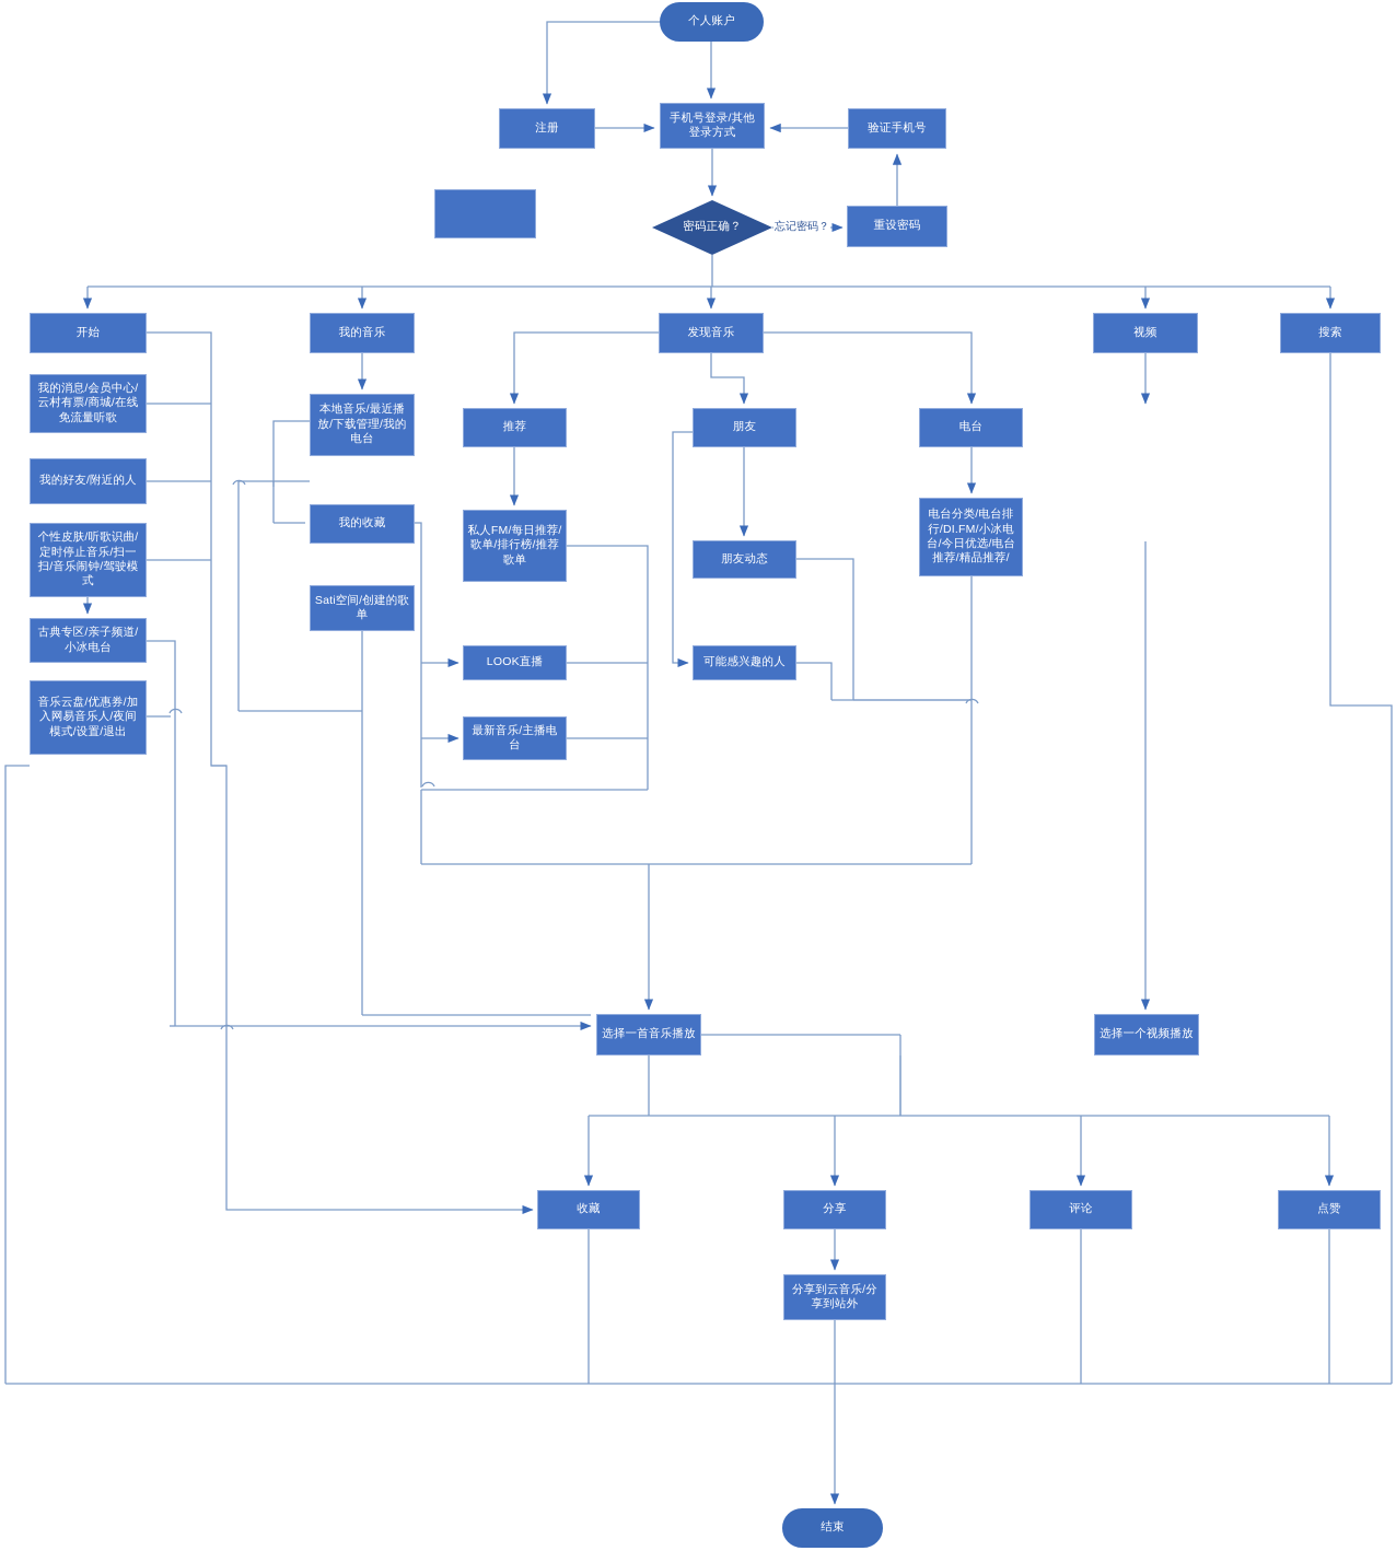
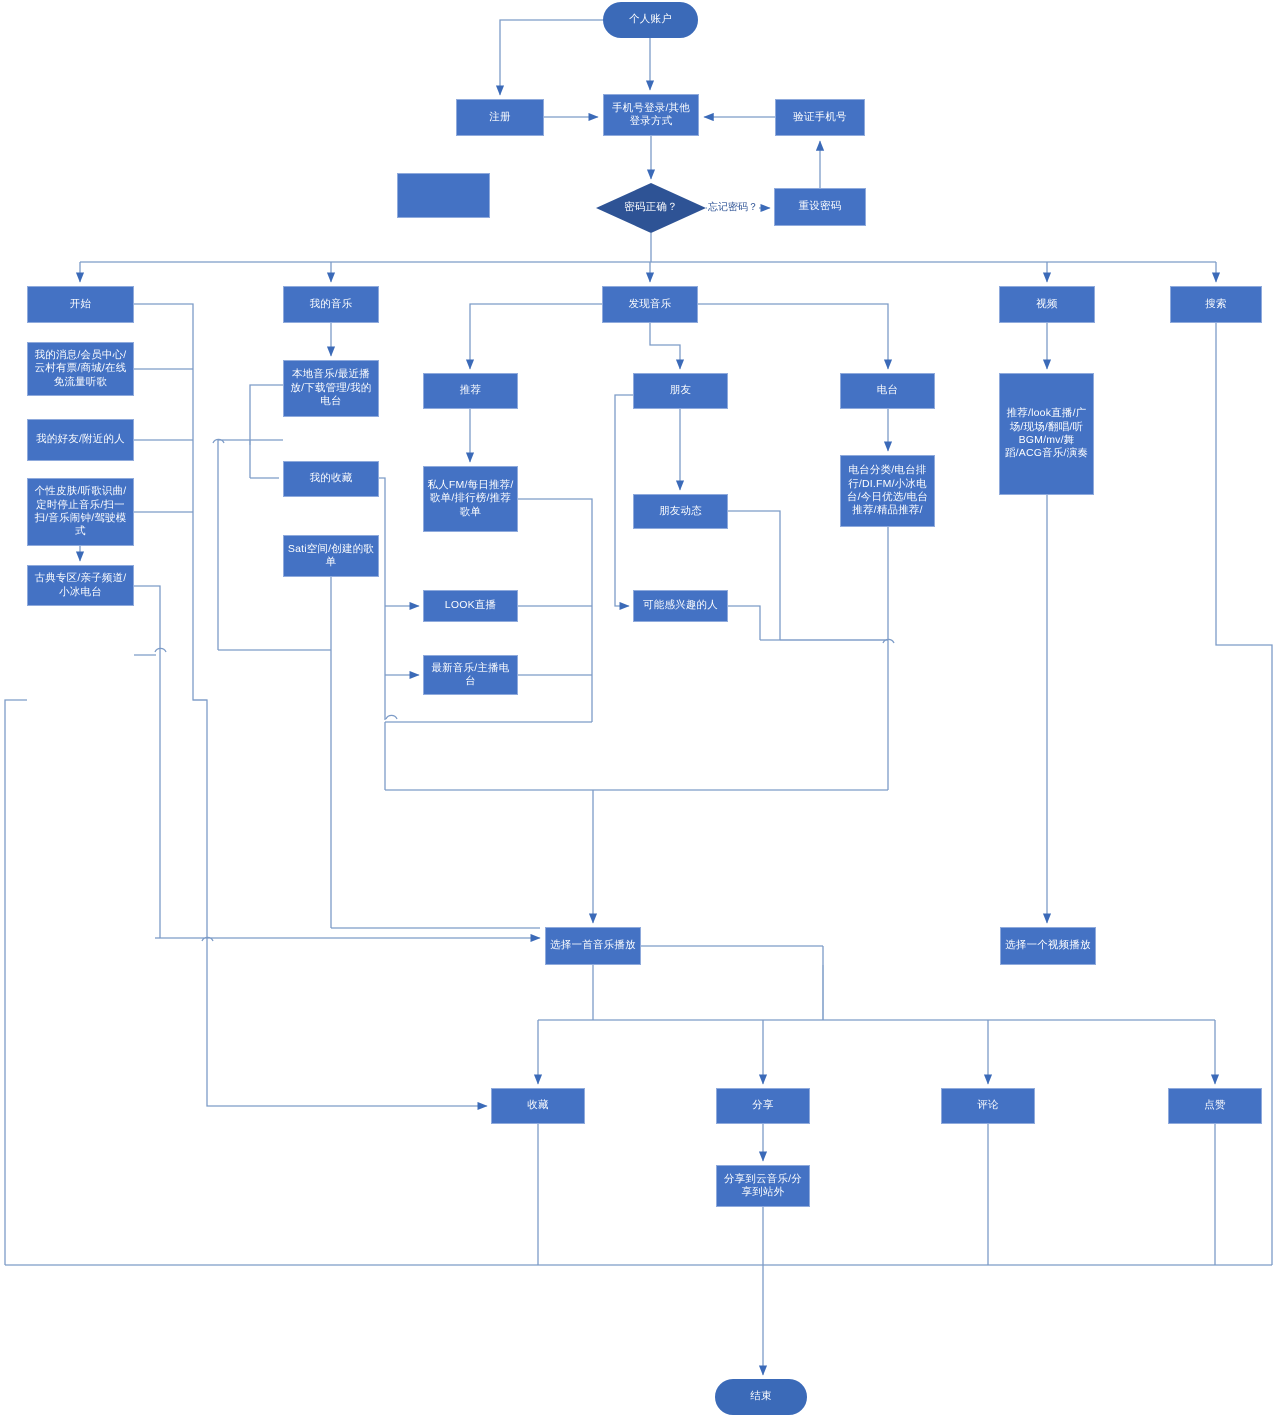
  个人账户
  注册
  手机号登录/其他登录方式
  验证手机号
  密码正确？
  重设密码
  忘记密码？
  开始
  我的音乐
  发现音乐
  视频
  搜索
  我的消息/会员中心/云村有票/商城/在线免流量听歌
  我的好友/附近的人
  个性皮肤/听歌识曲/定时停止音乐/扫一扫/音乐闹钟/驾驶模式
  古典专区/亲子频道/小冰电台
- 音乐云盘/优惠券/加入网易音乐人/夜间模式/设置/退出
  本地音乐/最近播放/下载管理/我的电台
  我的收藏
  Sati空间/创建的歌单
  推荐
  私人FM/每日推荐/歌单/排行榜/推荐歌单
  LOOK直播
  最新音乐/主播电台
  朋友
  朋友动态
  可能感兴趣的人
  电台
  电台分类/电台排行/DI.FM/小冰电台/今日优选/电台推荐/精品推荐/
+ 推荐/look直播/广场/现场/翻唱/听BGM/mv/舞蹈/ACG音乐/演奏
  选择一首音乐播放
  选择一个视频播放
  收藏
  分享
  评论
  点赞
  分享到云音乐/分享到站外
  结束
